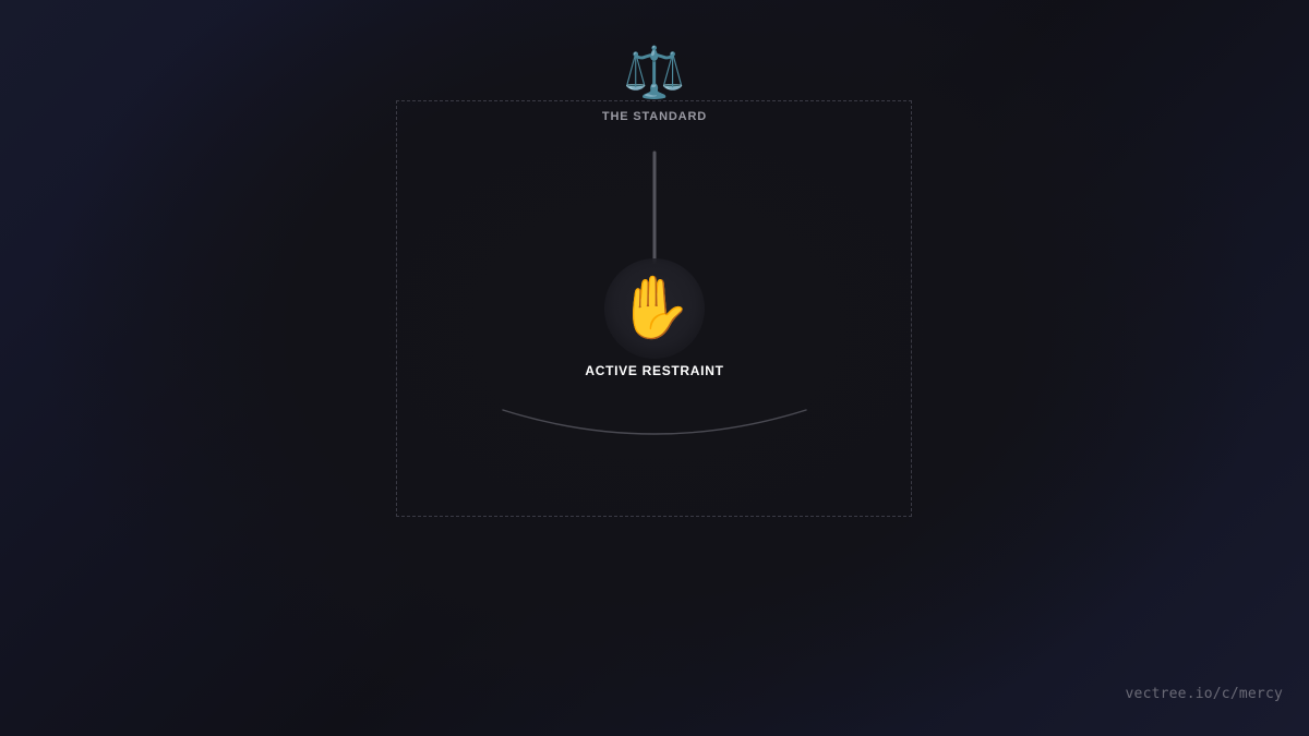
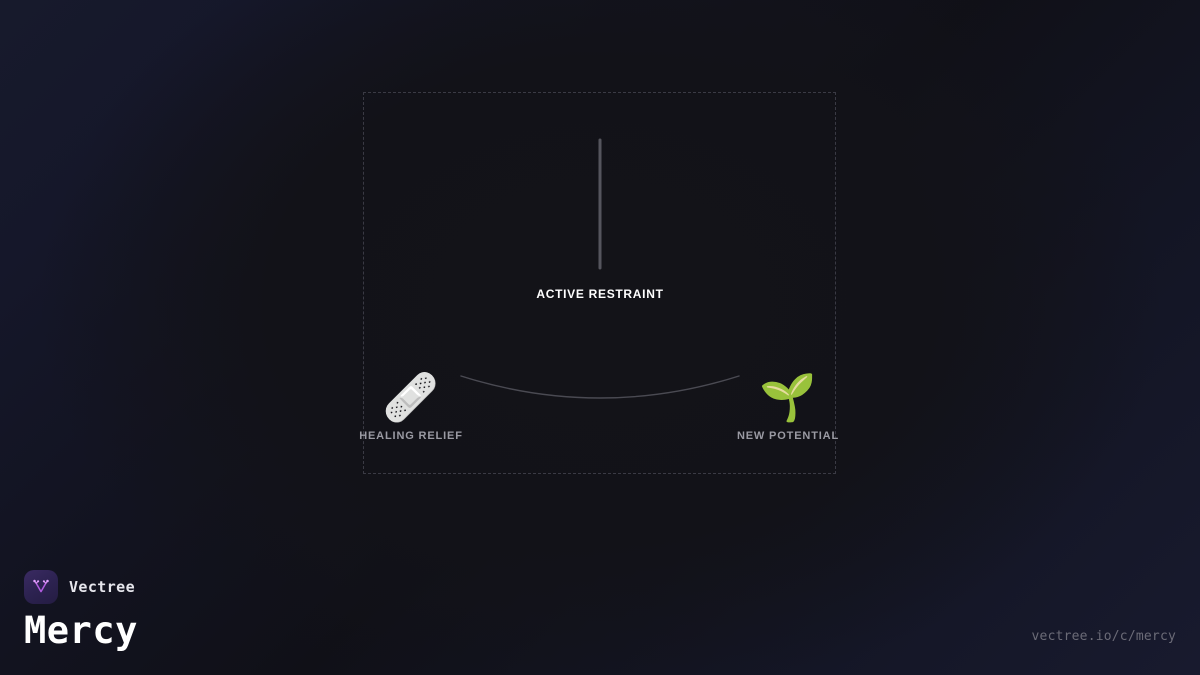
- ⚖️
- THE STANDARD
- ✋
  ACTIVE RESTRAINT
+ 🩹
+ HEALING RELIEF
+ 🌱
+ NEW POTENTIAL
+ Vectree
+ Mercy
  vectree.io/c/mercy
